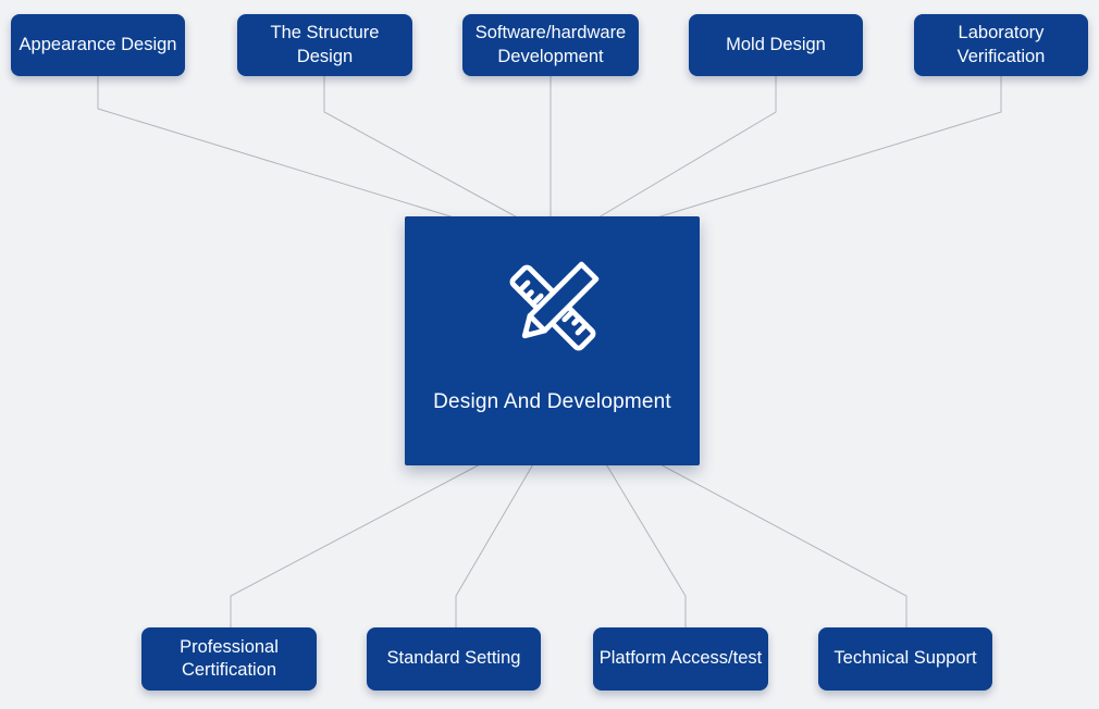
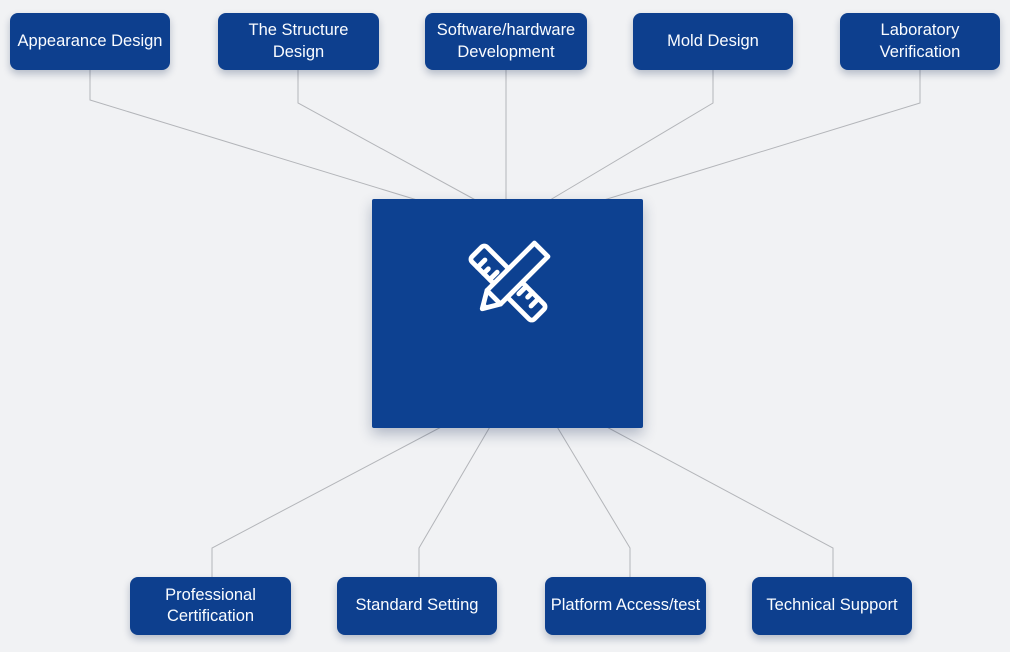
  Appearance Design
  The Structure Design
  Software/hardware Development
  Mold Design
  Laboratory Verification
- Design And Development
  Professional Certification
  Standard Setting
  Platform Access/test
  Technical Support
